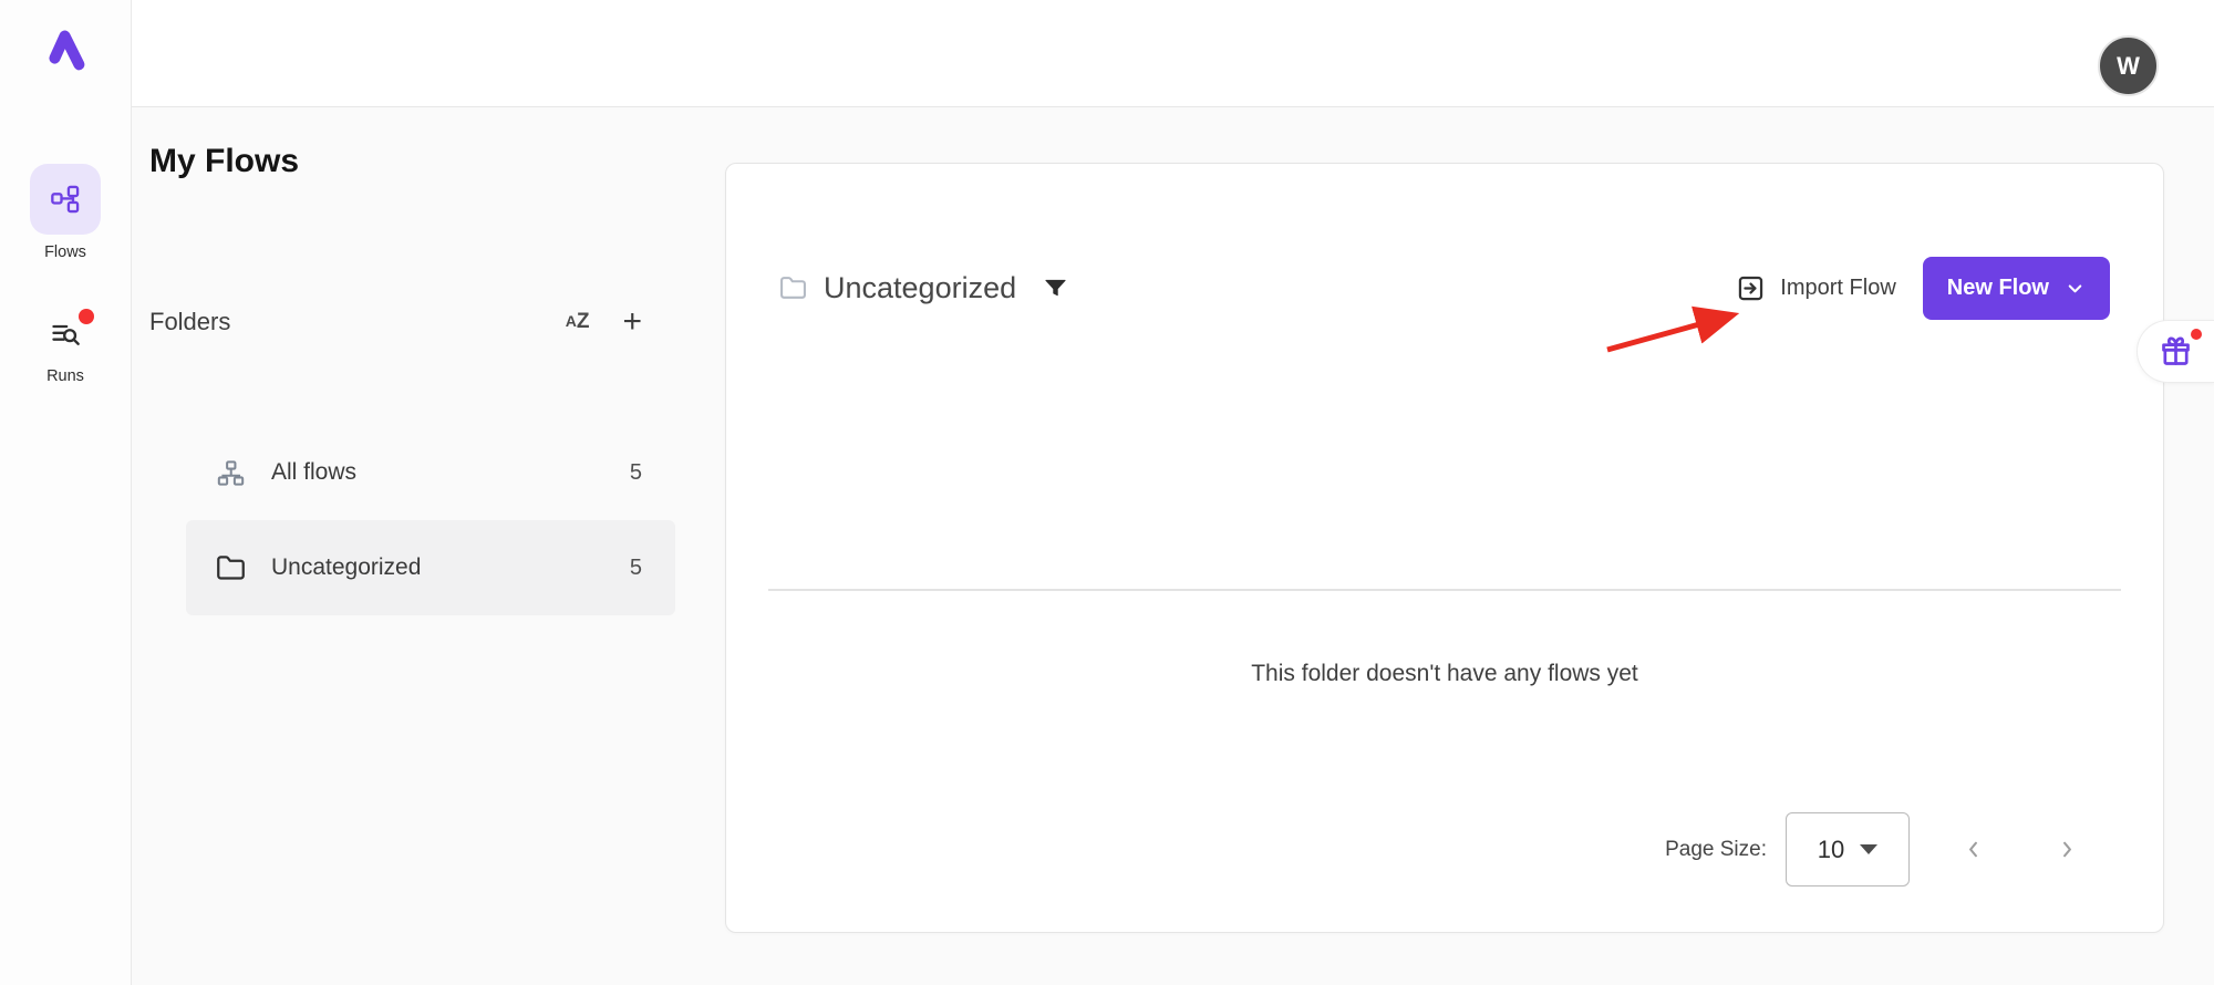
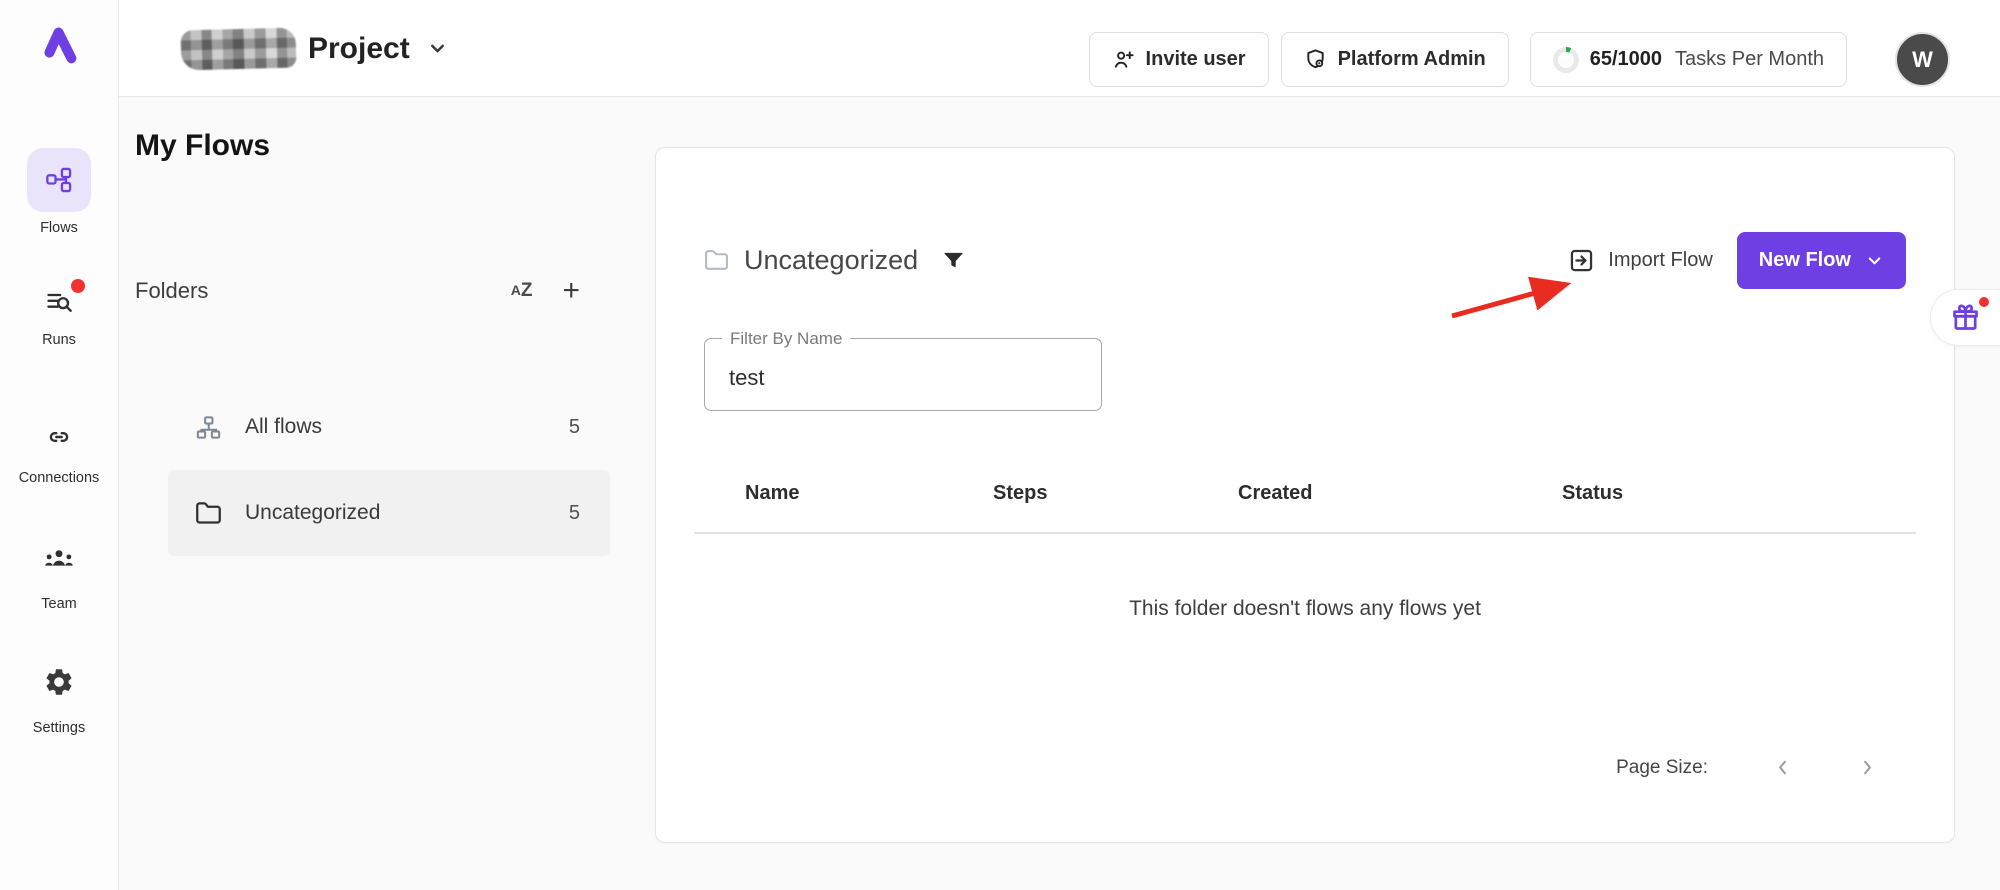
  Flows
  Runs
+ Connections
+ Team
+ Settings
+ Project
+ Invite user
+ Platform Admin
+ 65/1000
+ Tasks Per Month
  W
  My Flows
  Folders
  A
  Z
  +
  All flows
  5
  Uncategorized
  5
  Uncategorized
  Import Flow
  New Flow
+ Filter By Name
+ test
+ Name
+ Steps
+ Created
+ Status
- This folder doesn't have any flows yet
+ This folder doesn't flows any flows yet
  Page Size:
- 10
